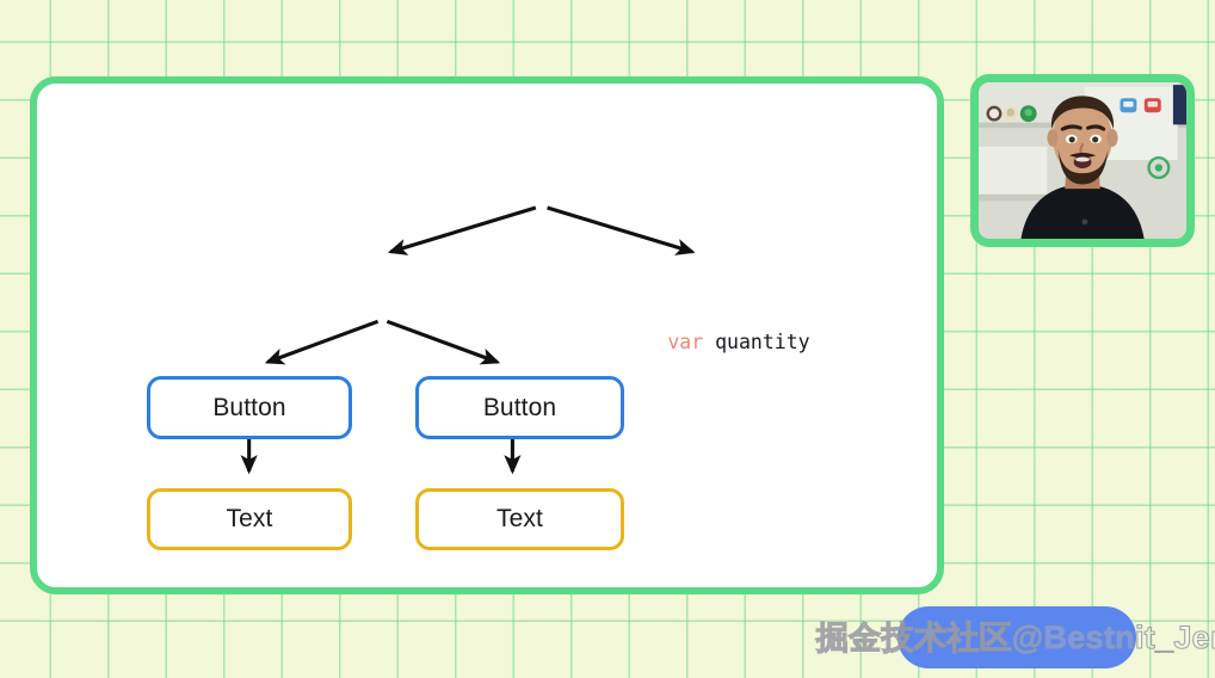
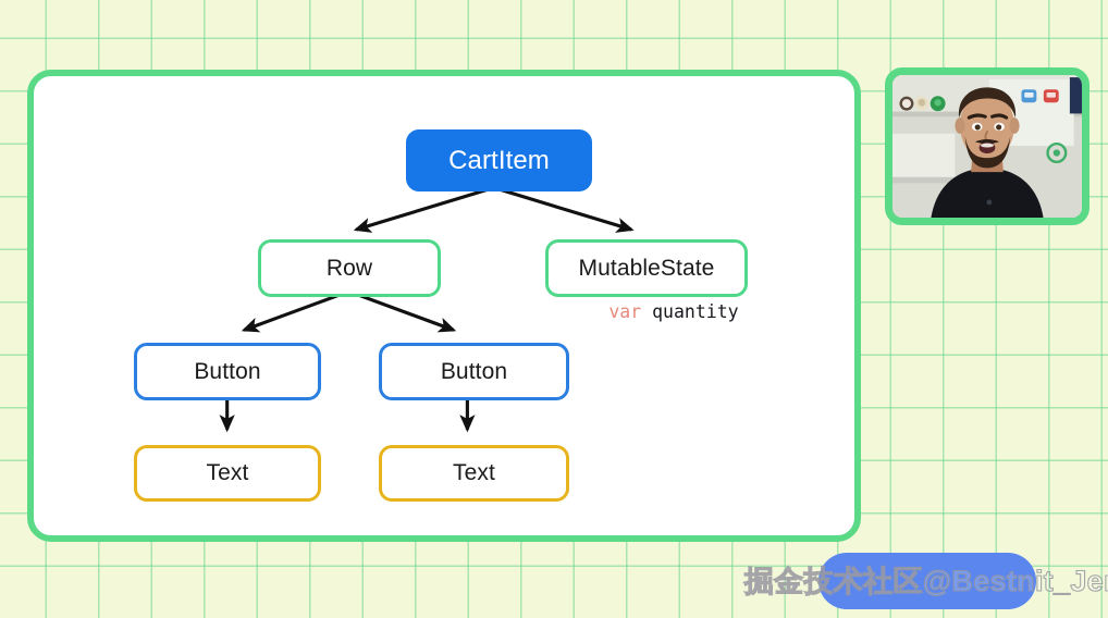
+ CartItem
+ Row
+ MutableState
  var quantity
  Button
  Button
  Text
  Text
  掘金技术社区@Bestnit_Je
